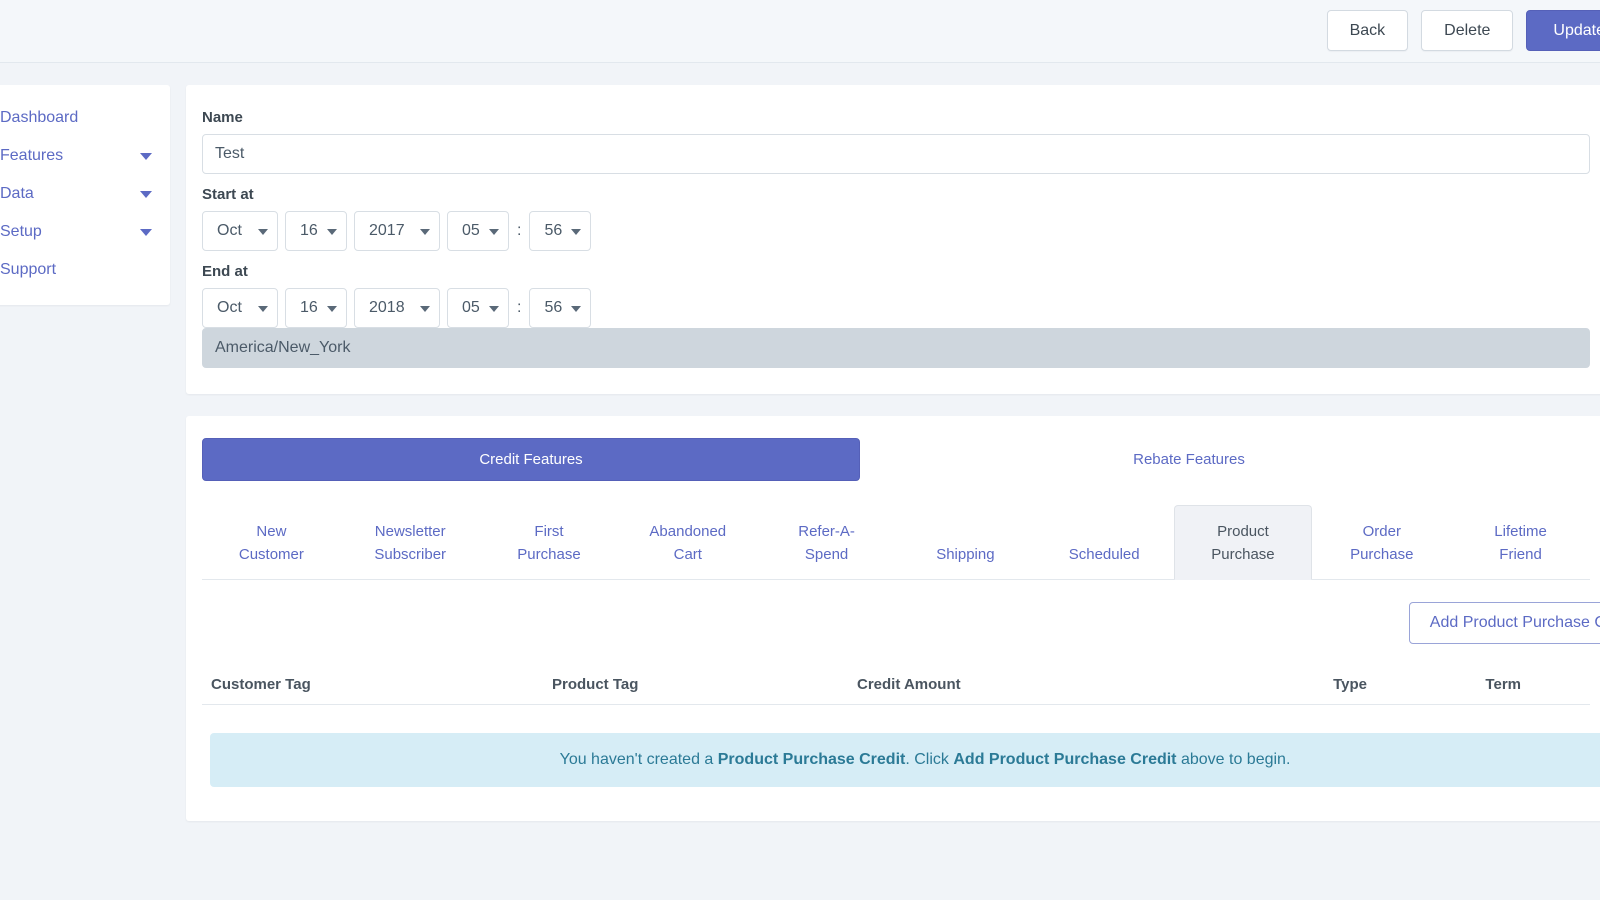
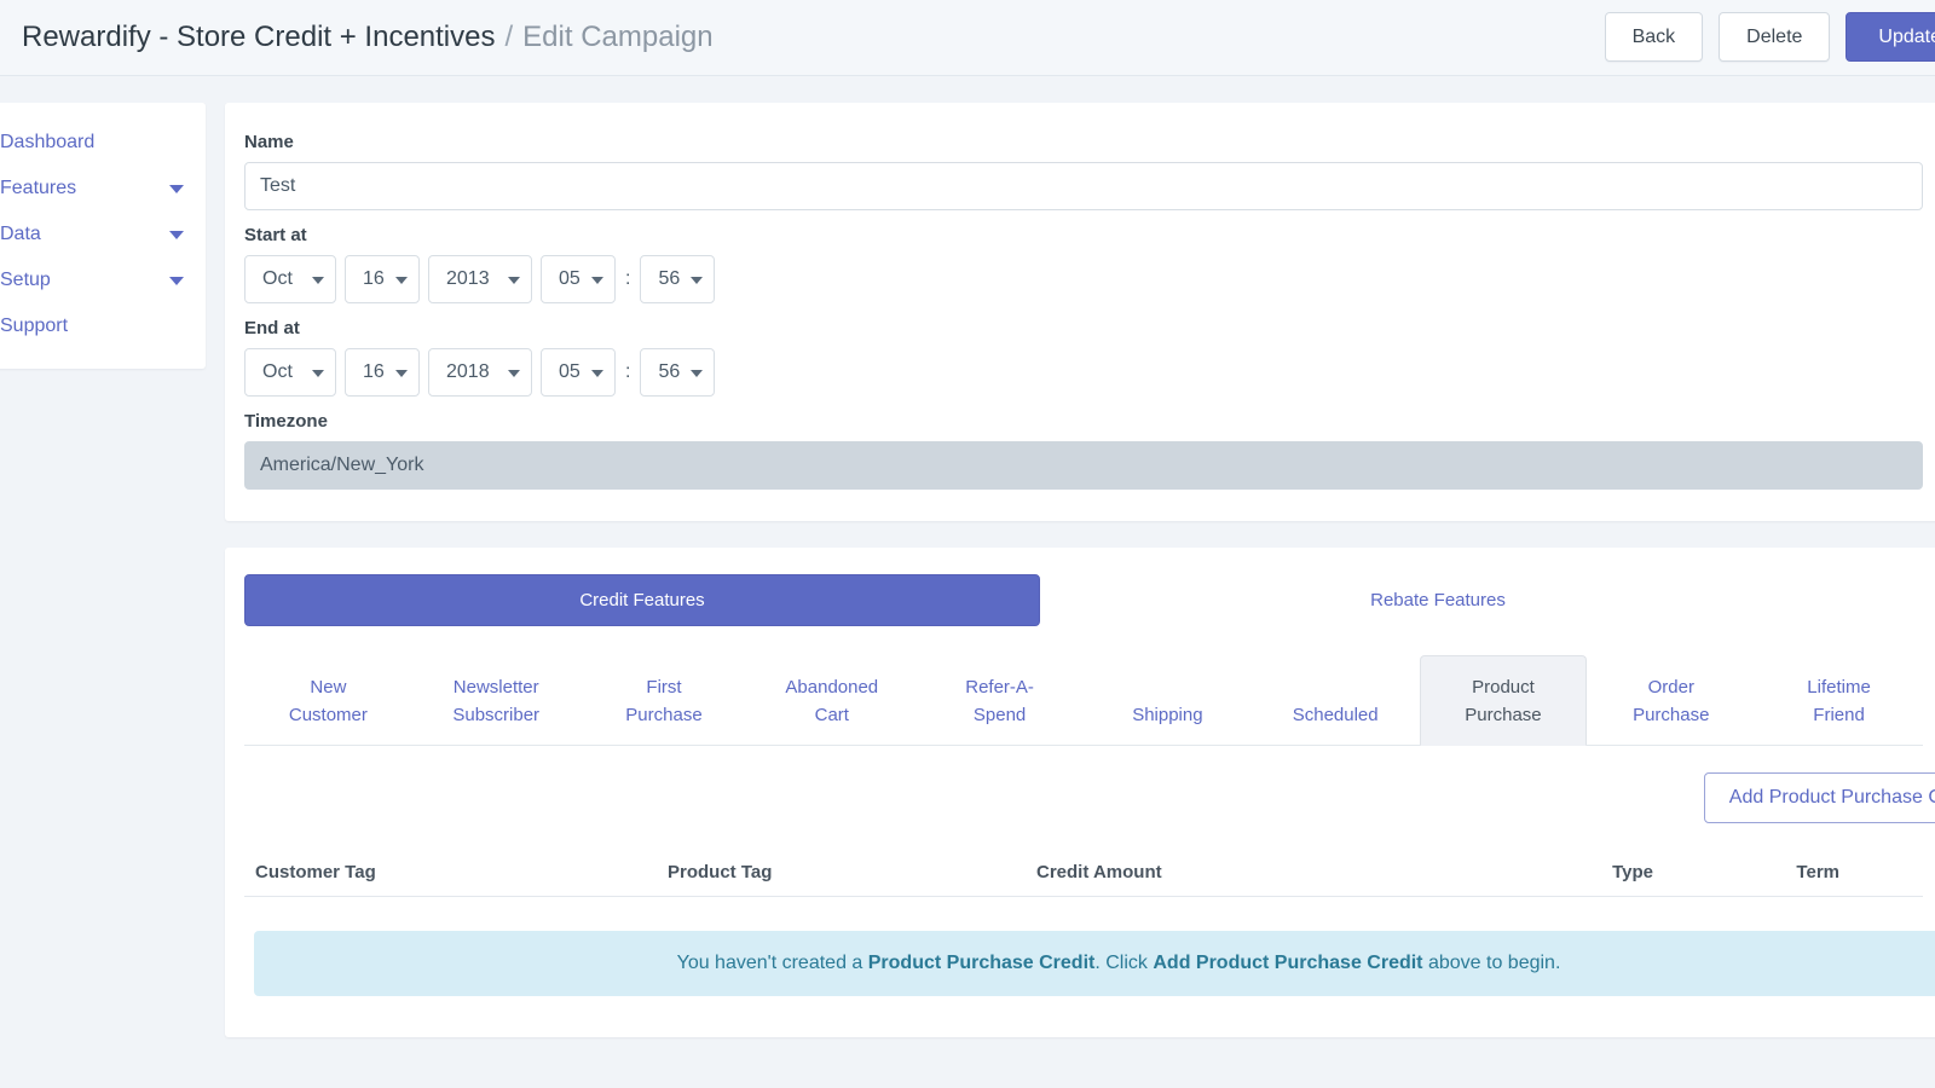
+ Rewardify - Store Credit + Incentives
+ /
+ Edit Campaign
  Back
  Delete
  Updat
  Dashboard
  Features
  Data
  Setup
  Support
  Name
  Test
  Start at
  Oct
  16
- 2017
+ 2013
  05
  :
  56
  End at
  Oct
  16
  2018
  05
  :
  56
+ Timezone
  America/New_York
  Credit Features
  Rebate Features
  New
  Customer
  Newsletter
  Subscriber
  First
  Purchase
  Abandoned
  Cart
  Refer-A-
  Spend
  Shipping
  Scheduled
  Product
  Purchase
  Order
  Purchase
  Lifetime
  Friend
  Add Product Purchase
  Customer Tag
  Product Tag
  Credit Amount
  Type
  Term
  You haven't created a Product Purchase Credit. Click Add Product Purchase Credit above to begin.
